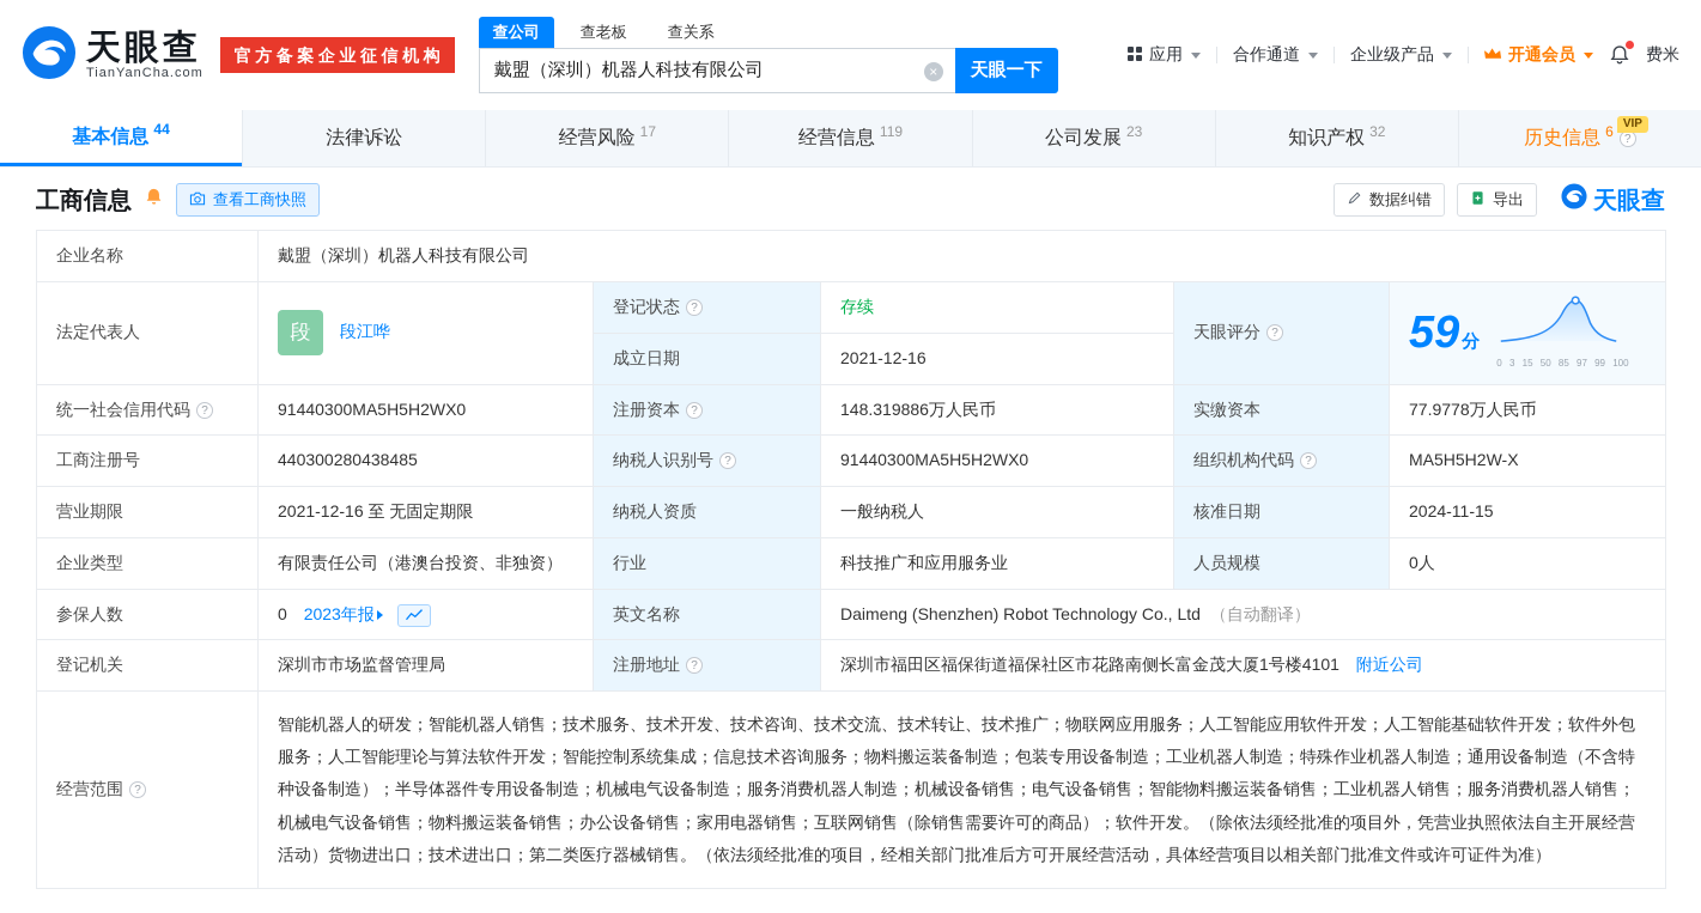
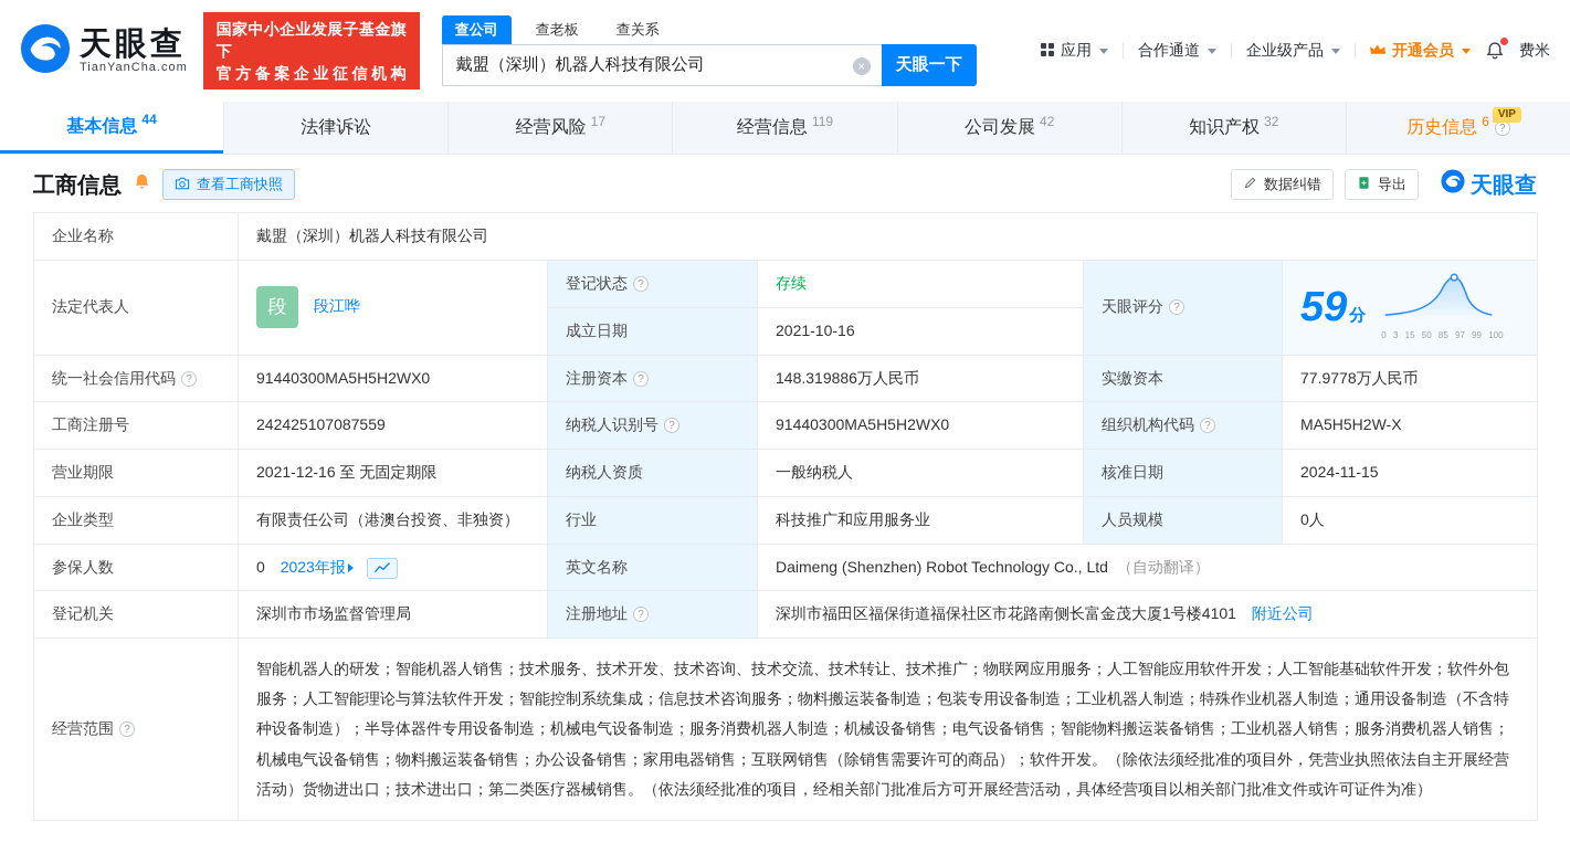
  天眼查
  TianYanCha.com
+ 国家中小企业发展子基金旗下
  官方备案企业征信机构
  查公司
  查老板
  查关系
  戴盟（深圳）机器人科技有限公司
  天眼一下
  应用
  合作通道
  企业级产品
  开通会员
  费米
  基本信息
  44
  法律诉讼
  经营风险
  17
  经营信息
  119
  公司发展
- 23
+ 42
  知识产权
  32
  VIP
  历史信息
  6
  工商信息
  查看工商快照
  数据纠错
  导出
  天眼查
  企业名称	戴盟（深圳）机器人科技有限公司
  法定代表人	段 段江哗	登记状态	存续	天眼评分	59分 0 3 15 50 85 97 99 100
- 成立日期	2021-12-16
+ 成立日期	2021-10-16
  统一社会信用代码	91440300MA5H5H2WX0	注册资本	148.319886万人民币	实缴资本	77.9778万人民币
- 工商注册号	440300280438485	纳税人识别号	91440300MA5H5H2WX0	组织机构代码	MA5H5H2W-X
+ 工商注册号	242425107087559	纳税人识别号	91440300MA5H5H2WX0	组织机构代码	MA5H5H2W-X
  营业期限	2021-12-16 至 无固定期限	纳税人资质	一般纳税人	核准日期	2024-11-15
  企业类型	有限责任公司（港澳台投资、非独资）	行业	科技推广和应用服务业	人员规模	0人
  参保人数	0 2023年报	英文名称	Daimeng (Shenzhen) Robot Technology Co., Ltd （自动翻译）
  登记机关	深圳市市场监督管理局	注册地址	深圳市福田区福保街道福保社区市花路南侧长富金茂大厦1号楼4101 附近公司
  经营范围	智能机器人的研发；智能机器人销售；技术服务、技术开发、技术咨询、技术交流、技术转让、技术推广；物联网应用服务；人工智能应用软件开发；人工智能基础软件开发；软件外包服务；人工智能理论与算法软件开发；智能控制系统集成；信息技术咨询服务；物料搬运装备制造；包装专用设备制造；工业机器人制造；特殊作业机器人制造；通用设备制造（不含特种设备制造）；半导体器件专用设备制造；机械电气设备制造；服务消费机器人制造；机械设备销售；电气设备销售；智能物料搬运装备销售；工业机器人销售；服务消费机器人销售；机械电气设备销售；物料搬运装备销售；办公设备销售；家用电器销售；互联网销售（除销售需要许可的商品）；软件开发。（除依法须经批准的项目外，凭营业执照依法自主开展经营活动）货物进出口；技术进出口；第二类医疗器械销售。（依法须经批准的项目，经相关部门批准后方可开展经营活动，具体经营项目以相关部门批准文件或许可证件为准）
